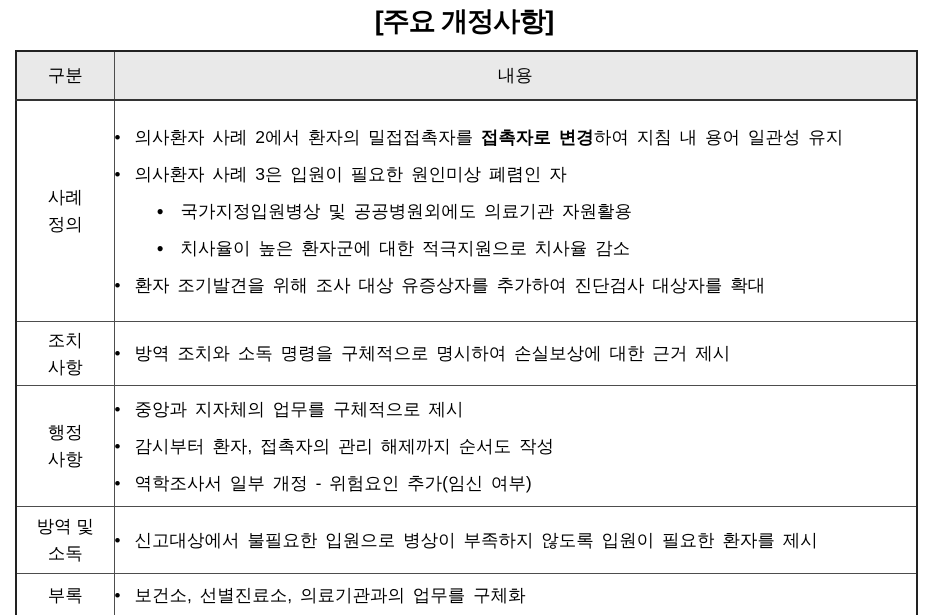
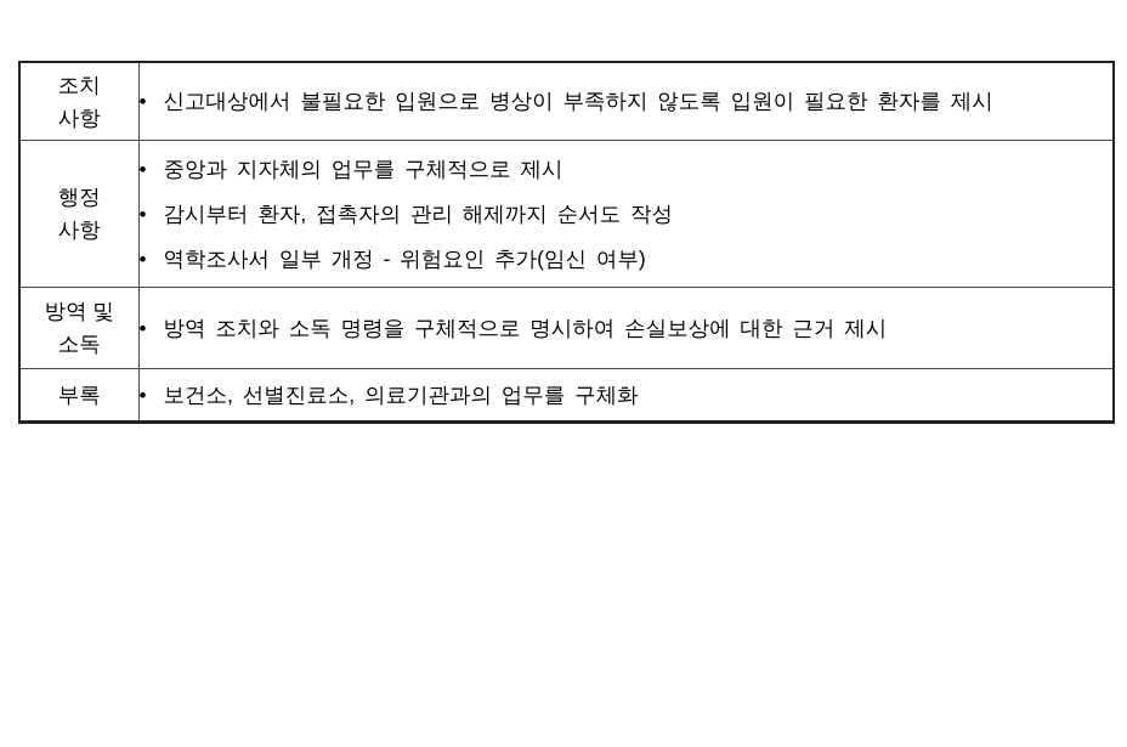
- [주요 개정사항]
- 구분	내용
- 사례 정의	• 의사환자 사례 2에서 환자의 밀접접촉자를 접촉자로 변경하여 지침 내 용어 일관성 유지 • 의사환자 사례 3은 입원이 필요한 원인미상 폐렴인 자 ● 국가지정입원병상 및 공공병원외에도 의료기관 자원활용 ● 치사율이 높은 환자군에 대한 적극지원으로 치사율 감소 • 환자 조기발견을 위해 조사 대상 유증상자를 추가하여 진단검사 대상자를 확대
- 조치 사항	• 방역 조치와 소독 명령을 구체적으로 명시하여 손실보상에 대한 근거 제시
+ 조치 사항	• 신고대상에서 불필요한 입원으로 병상이 부족하지 않도록 입원이 필요한 환자를 제시
  행정 사항	• 중앙과 지자체의 업무를 구체적으로 제시 • 감시부터 환자, 접촉자의 관리 해제까지 순서도 작성 • 역학조사서 일부 개정 - 위험요인 추가(임신 여부)
- 방역 및 소독	• 신고대상에서 불필요한 입원으로 병상이 부족하지 않도록 입원이 필요한 환자를 제시
+ 방역 및 소독	• 방역 조치와 소독 명령을 구체적으로 명시하여 손실보상에 대한 근거 제시
  부록	• 보건소, 선별진료소, 의료기관과의 업무를 구체화
